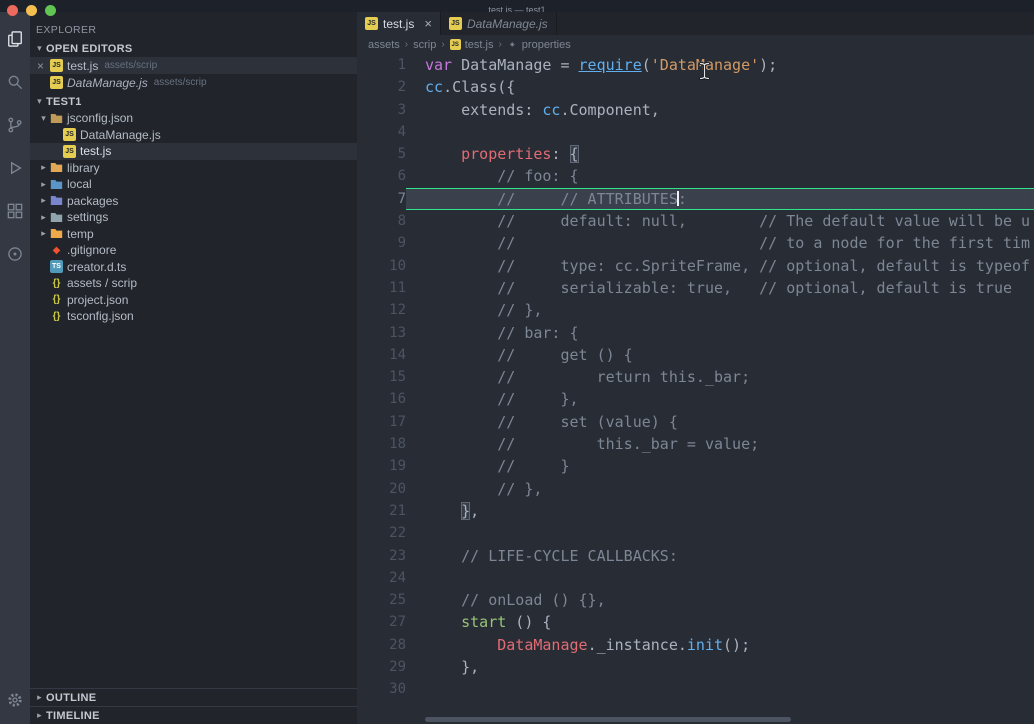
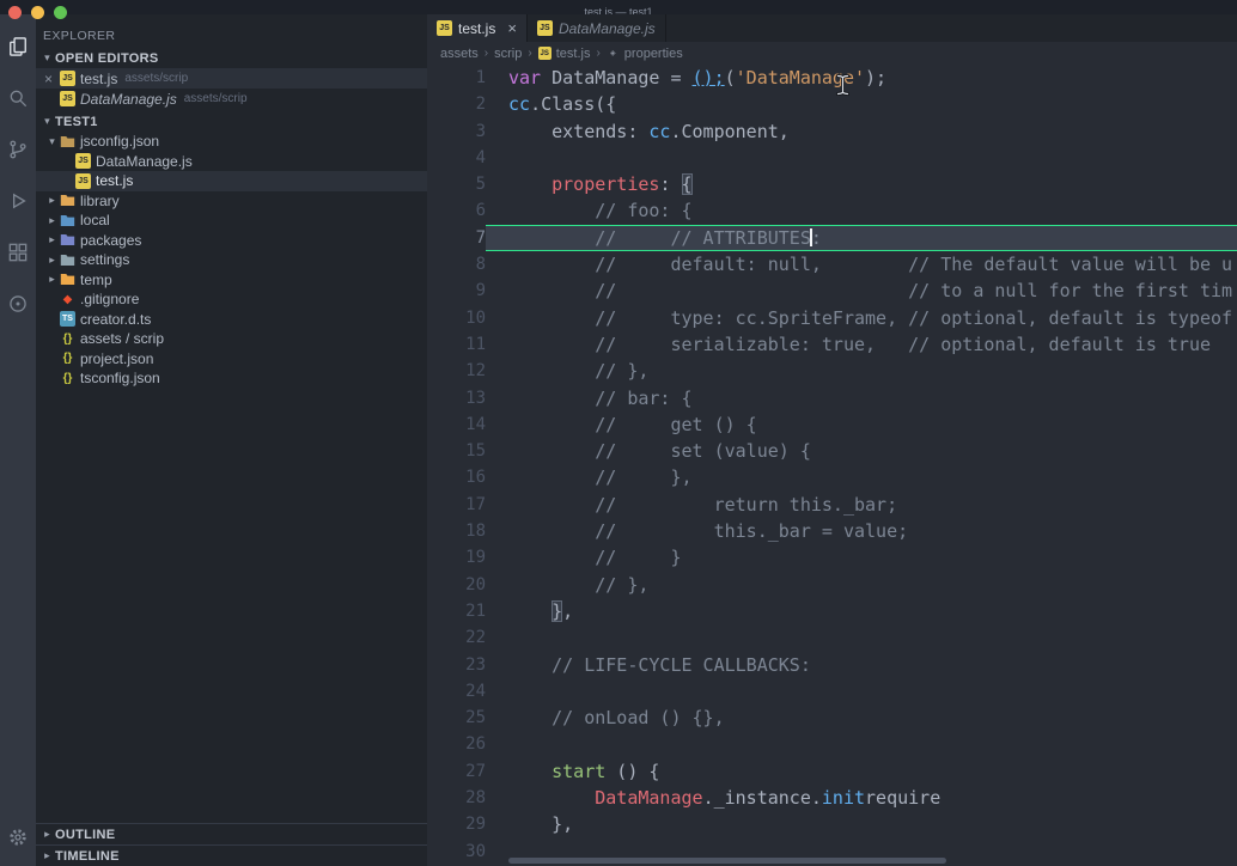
  test.js — test1
  EXPLORER
  ▾
  OPEN EDITORS
  ×
  test.js
  assets/scrip
  DataManage.js
  assets/scrip
  ▾
  TEST1
  ▾
  jsconfig.json
  DataManage.js
  test.js
  ▸
  library
  ▸
  local
  ▸
  packages
  ▸
  settings
  ▸
  temp
  ◆
  .gitignore
  creator.d.ts
  {}
  assets / scrip
  {}
  project.json
  {}
  tsconfig.json
  ▸
  OUTLINE
  ▸
  TIMELINE
  test.js
  ×
  DataManage.js
  assets
  ›
  scrip
  ›
  test.js
  ›
  properties
  1
- var DataManage = require('DataManage');
+ var DataManage = ();('DataManage');
  2
  cc.Class({
  3
  extends: cc.Component,
  4
  5
  properties: {
  6
  // foo: {
  7
  // // ATTRIBUTES:
  8
  // default: null, // The default value will be u
  9
- // // to a node for the first tim
+ // // to a null for the first tim
  10
  // type: cc.SpriteFrame, // optional, default is typeof
  11
  // serializable: true, // optional, default is true
  12
  // },
  13
  // bar: {
  14
  // get () {
  15
- // return this._bar;
+ // set (value) {
  16
  // },
  17
- // set (value) {
+ // return this._bar;
  18
  // this._bar = value;
  19
  // }
  20
  // },
  21
  },
  22
  23
  // LIFE-CYCLE CALLBACKS:
  24
  25
  // onLoad () {},
+ 26
  27
  start () {
  28
- DataManage._instance.init();
+ DataManage._instance.initrequire
  29
  },
  30
